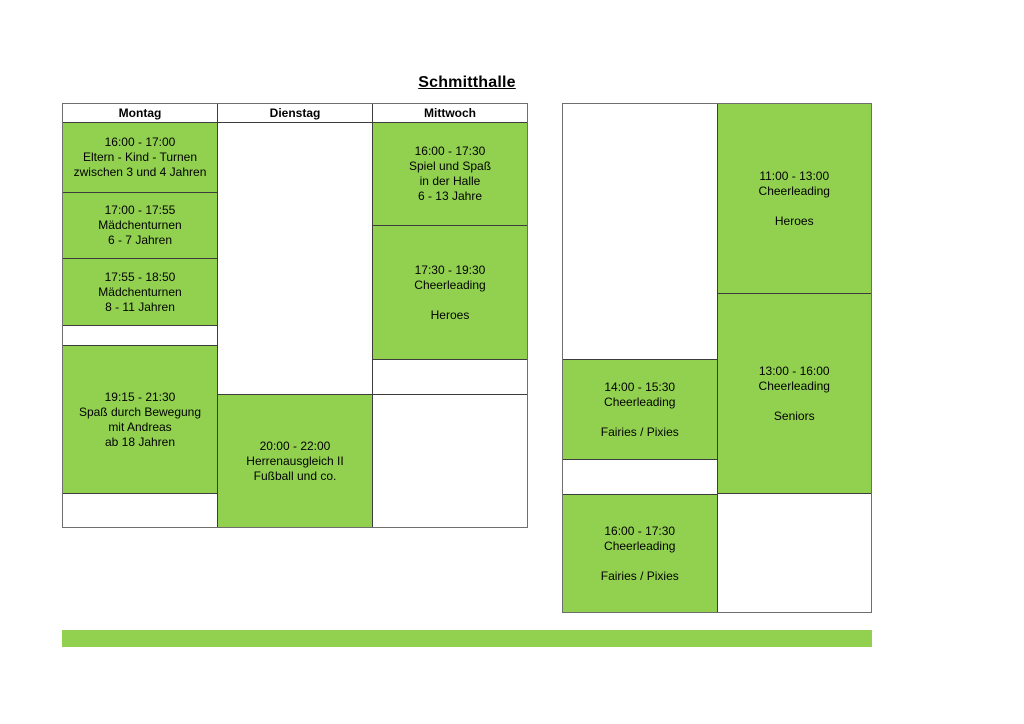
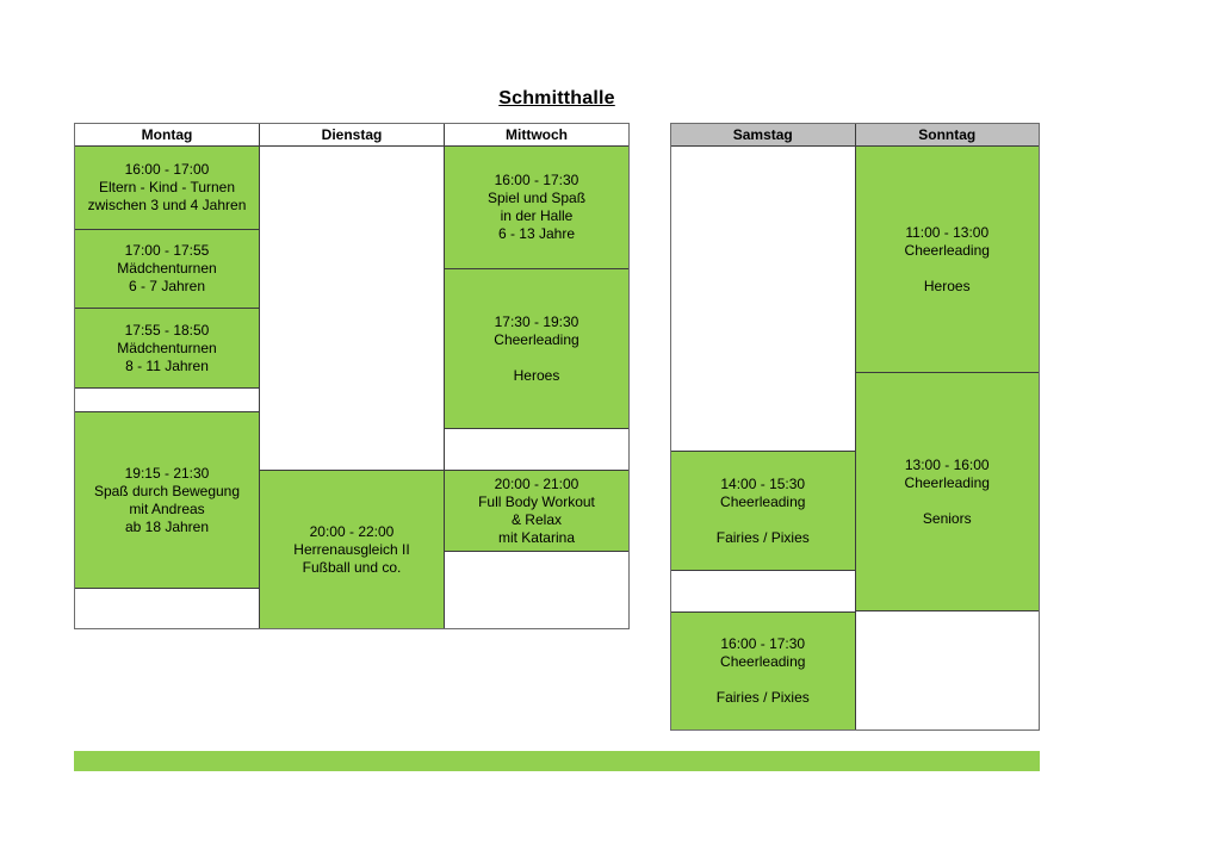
  Schmitthalle
  Montag
  Dienstag
  Mittwoch
  16:00 - 17:00
  Eltern - Kind - Turnen
  zwischen 3 und 4 Jahren
  17:00 - 17:55
  Mädchenturnen
  6 - 7 Jahren
  17:55 - 18:50
  Mädchenturnen
  8 - 11 Jahren
  19:15 - 21:30
  Spaß durch Bewegung
  mit Andreas
  ab 18 Jahren
  20:00 - 22:00
  Herrenausgleich II
  Fußball und co.
  16:00 - 17:30
  Spiel und Spaß
  in der Halle
  6 - 13 Jahre
  17:30 - 19:30
  Cheerleading
  Heroes
+ 20:00 - 21:00
+ Full Body Workout
+ & Relax
+ mit Katarina
+ Samstag
+ Sonntag
  14:00 - 15:30
  Cheerleading
  Fairies / Pixies
  16:00 - 17:30
  Cheerleading
  Fairies / Pixies
  11:00 - 13:00
  Cheerleading
  Heroes
  13:00 - 16:00
  Cheerleading
  Seniors
